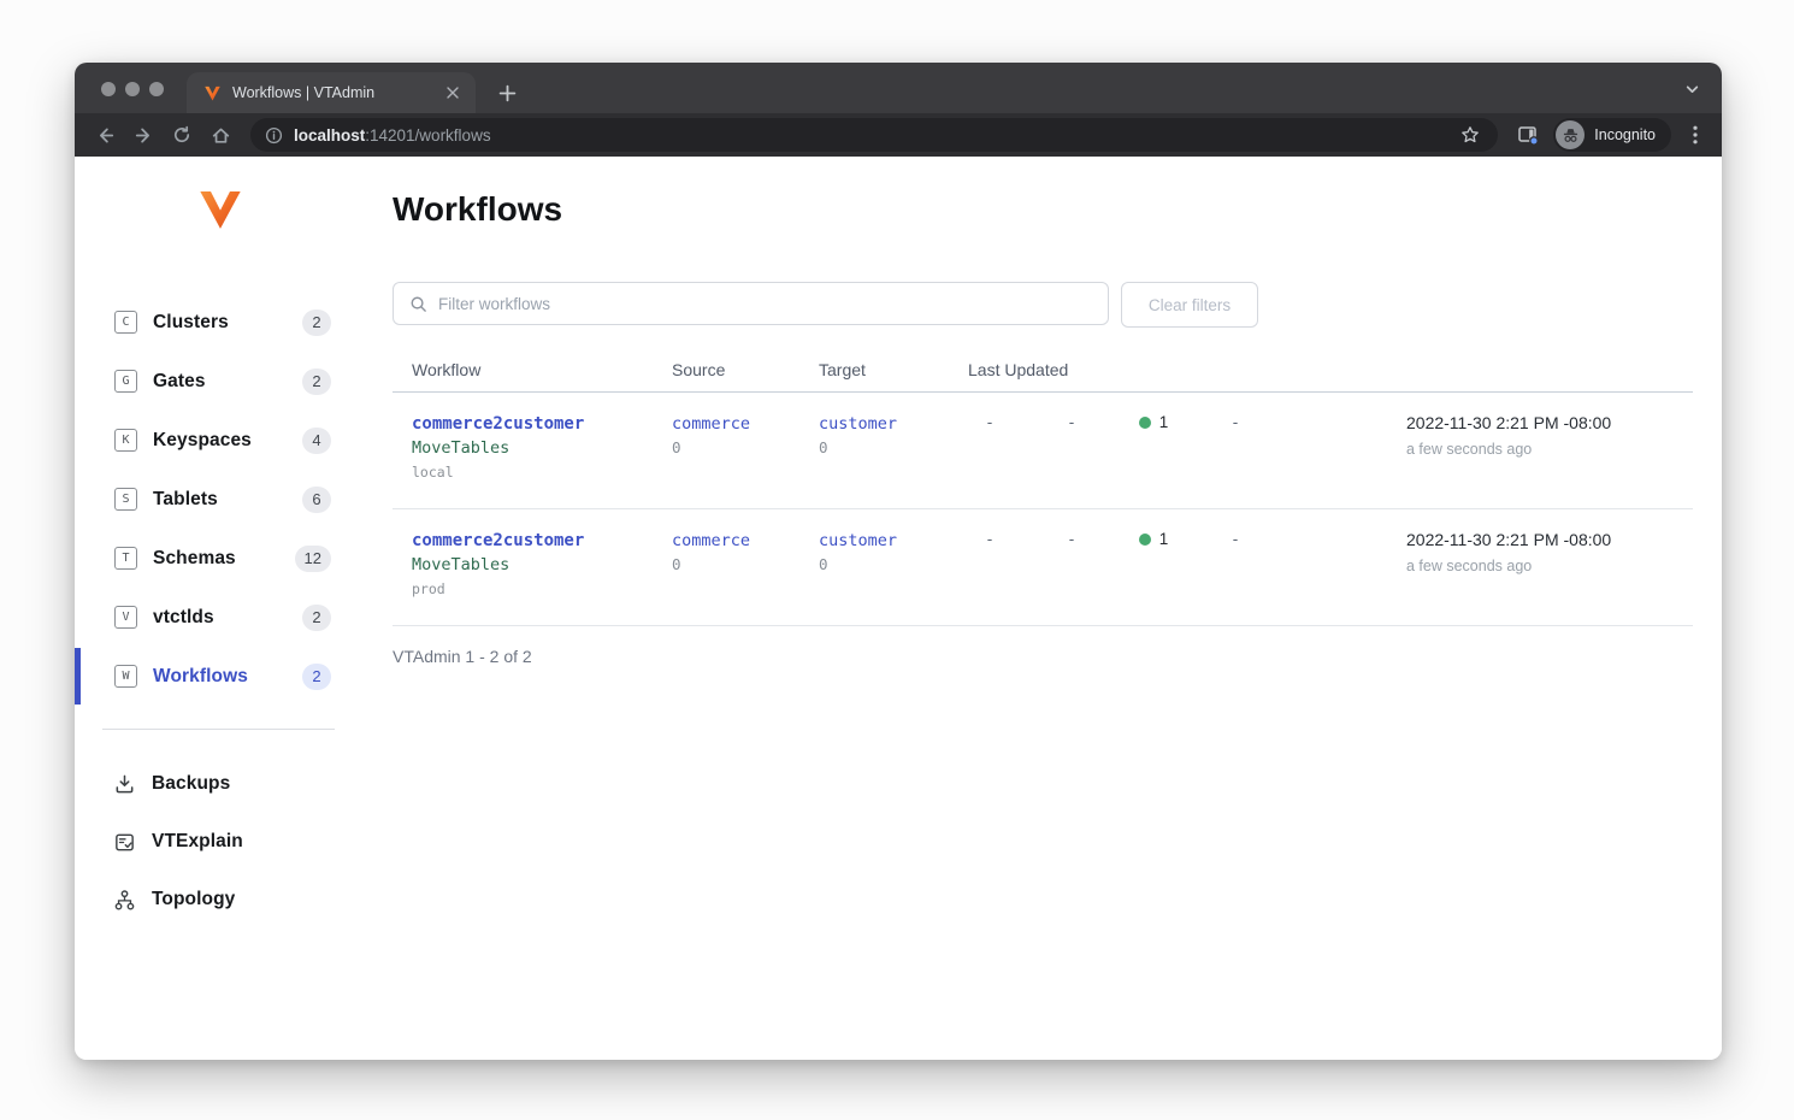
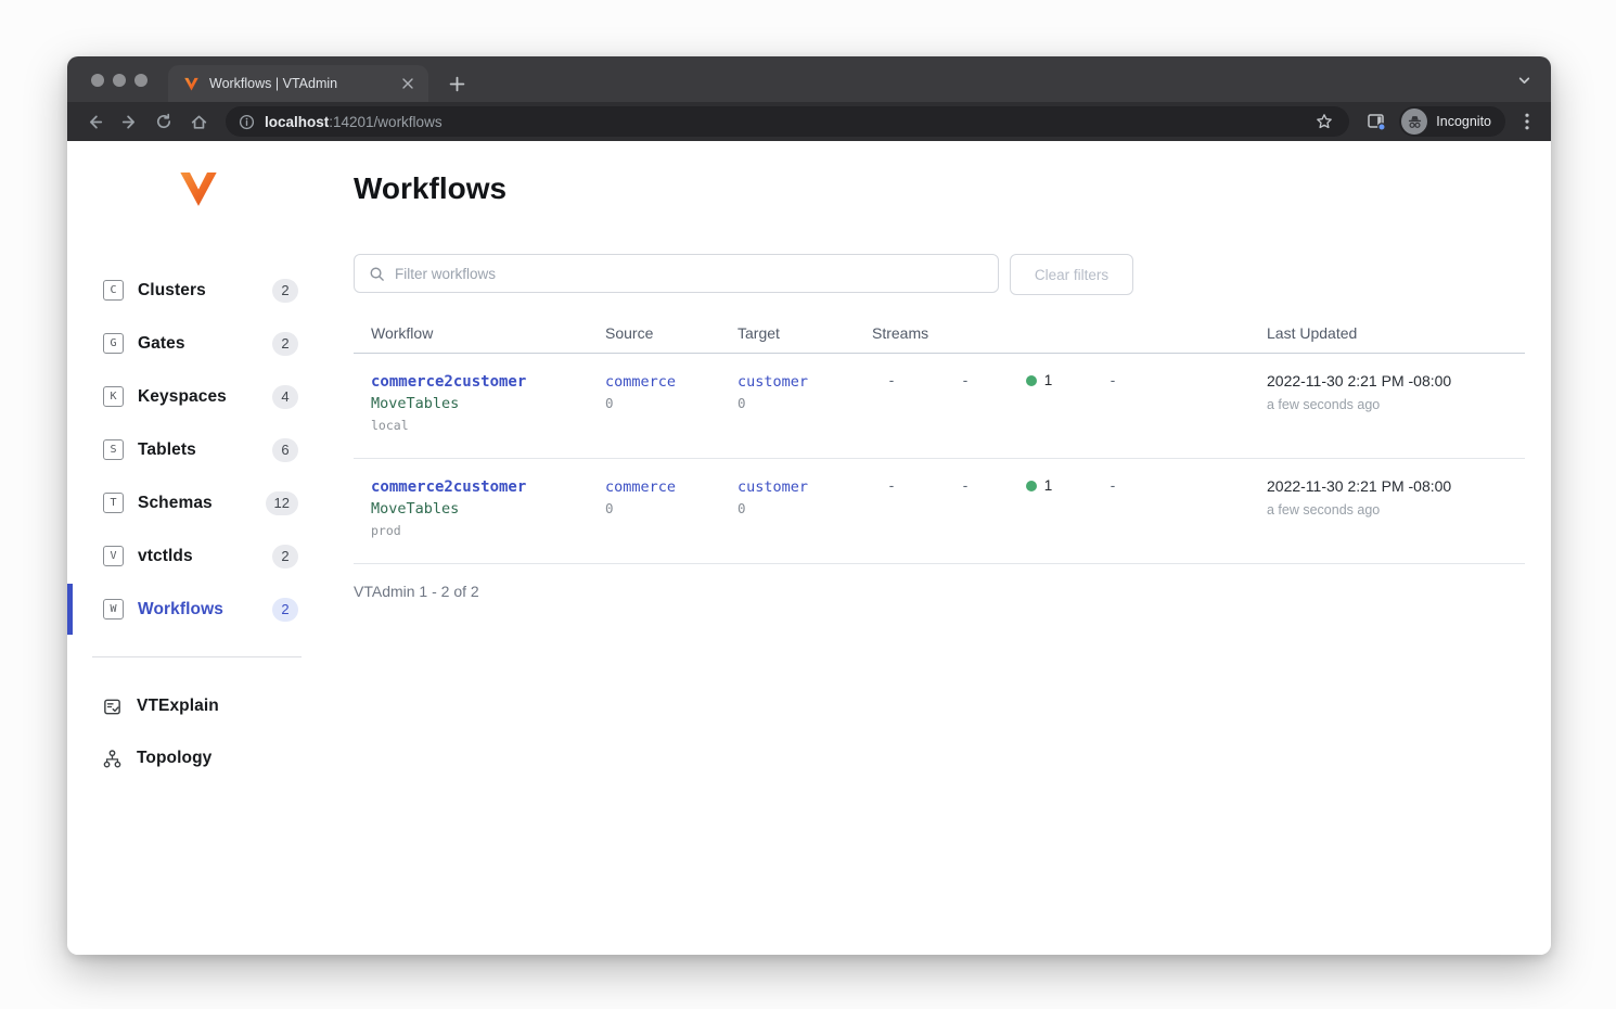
  Workflows | VTAdmin
  localhost:14201/workflows
  Incognito
  C
  Clusters
  2
  G
  Gates
  2
  K
  Keyspaces
  4
  S
  Tablets
  6
  T
  Schemas
  12
  V
  vtctlds
  2
  W
  Workflows
  2
- Backups
  VTExplain
  Topology
  Workflows
  Filter workflows
  Clear filters
  Workflow
  Source
  Target
+ Streams
  Last Updated
  commerce2customer
  MoveTables
  local
  commerce
  0
  customer
  0
  -
  -
  1
  -
  2022-11-30 2:21 PM -08:00
  a few seconds ago
  commerce2customer
  MoveTables
  prod
  commerce
  0
  customer
  0
  -
  -
  1
  -
  2022-11-30 2:21 PM -08:00
  a few seconds ago
  VTAdmin 1 - 2 of 2
